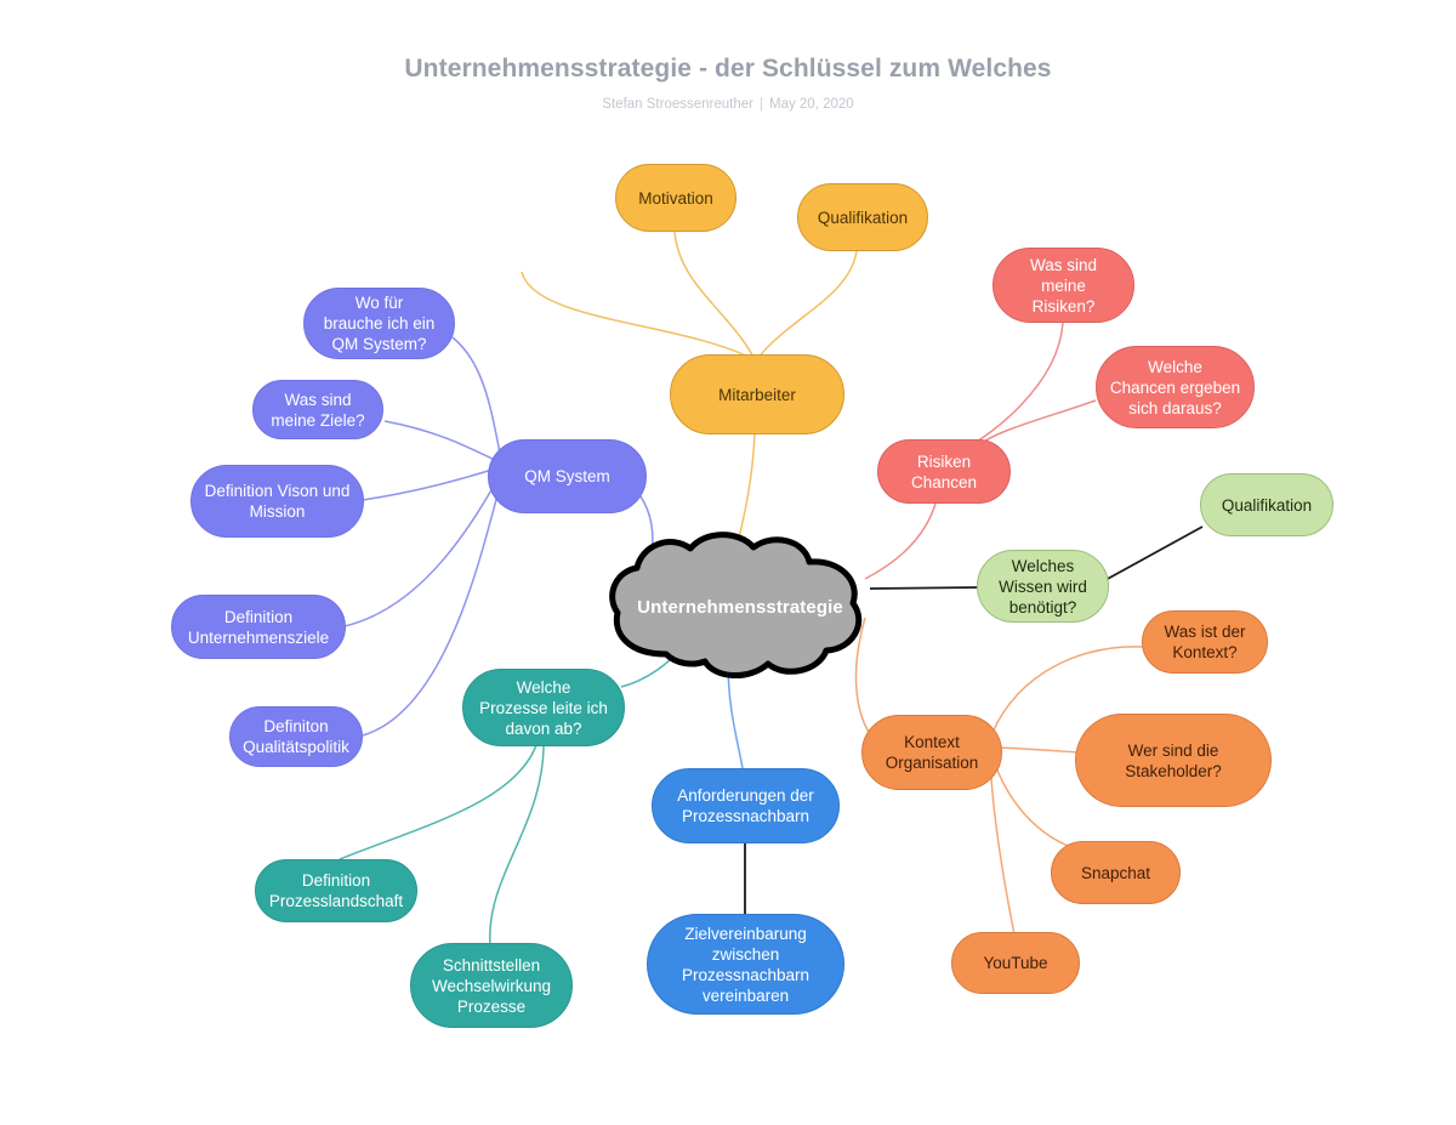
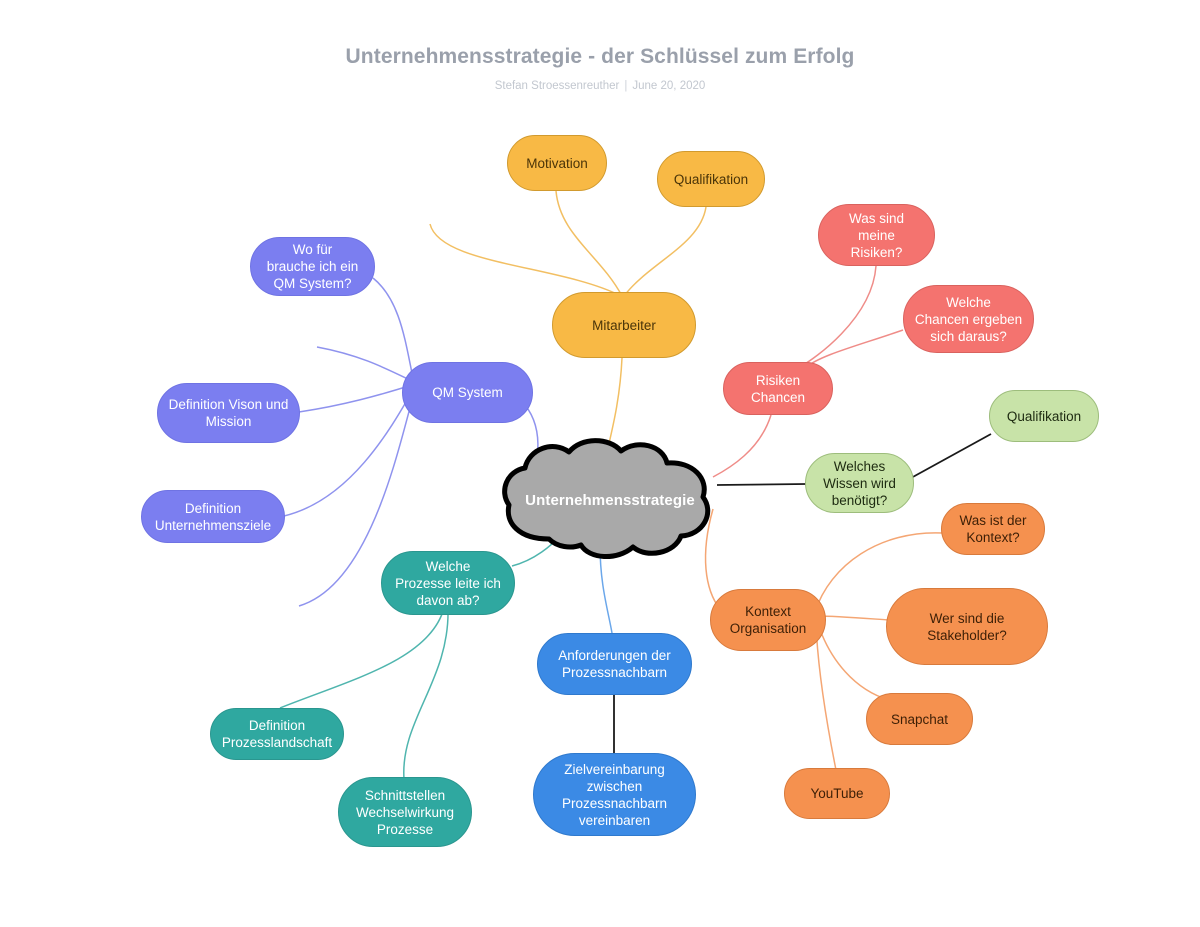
- Unternehmensstrategie - der Schlüssel zum Welches
+ Unternehmensstrategie - der Schlüssel zum Erfolg
- Stefan Stroessenreuther | May 20, 2020
+ Stefan Stroessenreuther | June 20, 2020
  Unternehmensstrategie
  Wo für
  brauche ich ein
  QM System?
- Was sind
- meine Ziele?
  Definition Vison und
  Mission
  Definition
  Unternehmensziele
- Definiton
- Qualitätspolitik
  QM System
  Motivation
  Qualifikation
  Mitarbeiter
  Was sind meine
  Risiken?
  Welche
  Chancen ergeben
  sich daraus?
  Risiken
  Chancen
  Qualifikation
  Welches
  Wissen wird
  benötigt?
  Was ist der
  Kontext?
  Wer sind die
  Stakeholder?
  Kontext
  Organisation
  Snapchat
  YouTube
  Welche
  Prozesse leite ich
  davon ab?
  Definition
  Prozesslandschaft
  Schnittstellen
  Wechselwirkung
  Prozesse
  Anforderungen der
  Prozessnachbarn
  Zielvereinbarung
  zwischen
  Prozessnachbarn
  vereinbaren
